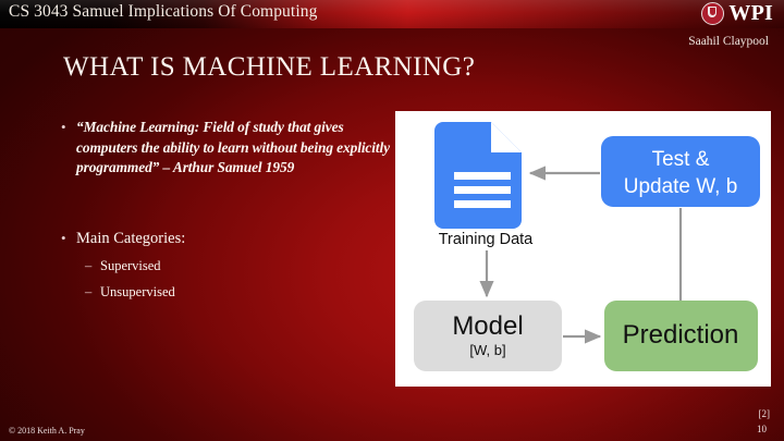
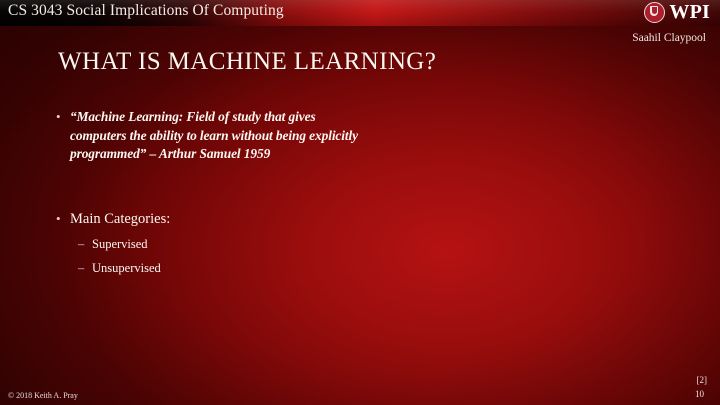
- CS 3043 Samuel Implications Of Computing
+ CS 3043 Social Implications Of Computing
  WPI
  Saahil Claypool
  WHAT IS MACHINE LEARNING?
  •
  “Machine Learning: Field of study that gives computers the ability to learn without being explicitly programmed” – Arthur Samuel 1959
  •
  Main Categories:
  –
  Supervised
  –
  Unsupervised
- Training Data
- Test &
- Update W, b
- Model
- [W, b]
- Prediction
  © 2018 Keith A. Pray
  [2]
  10
